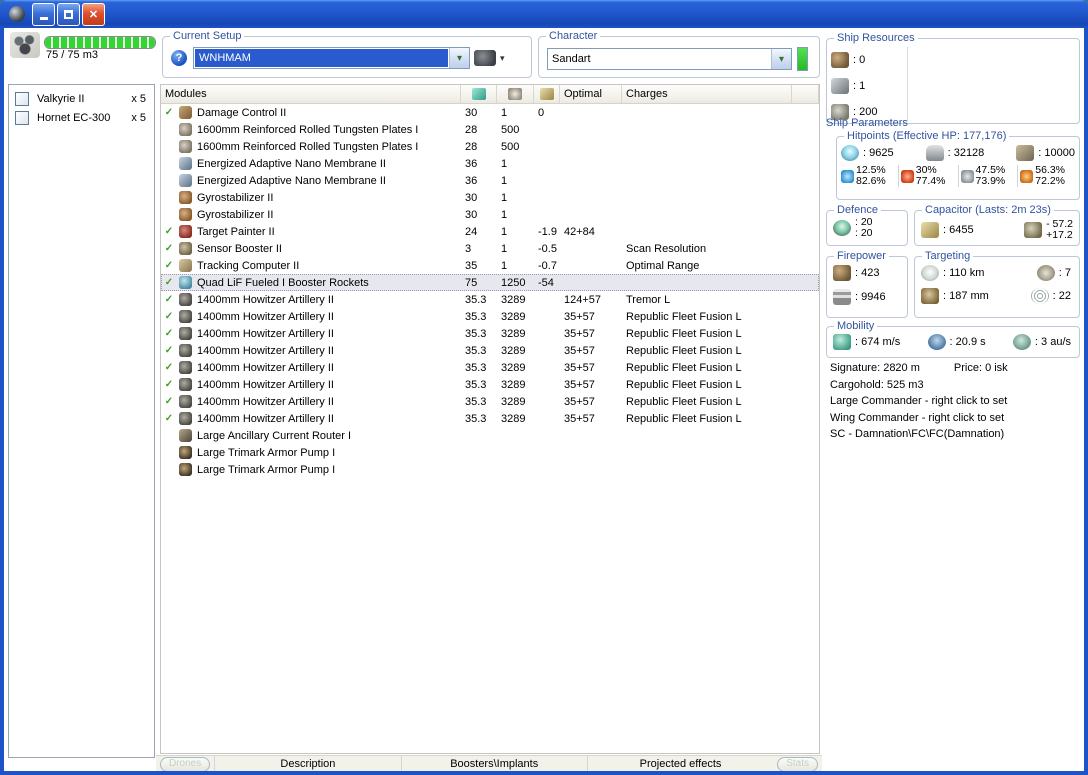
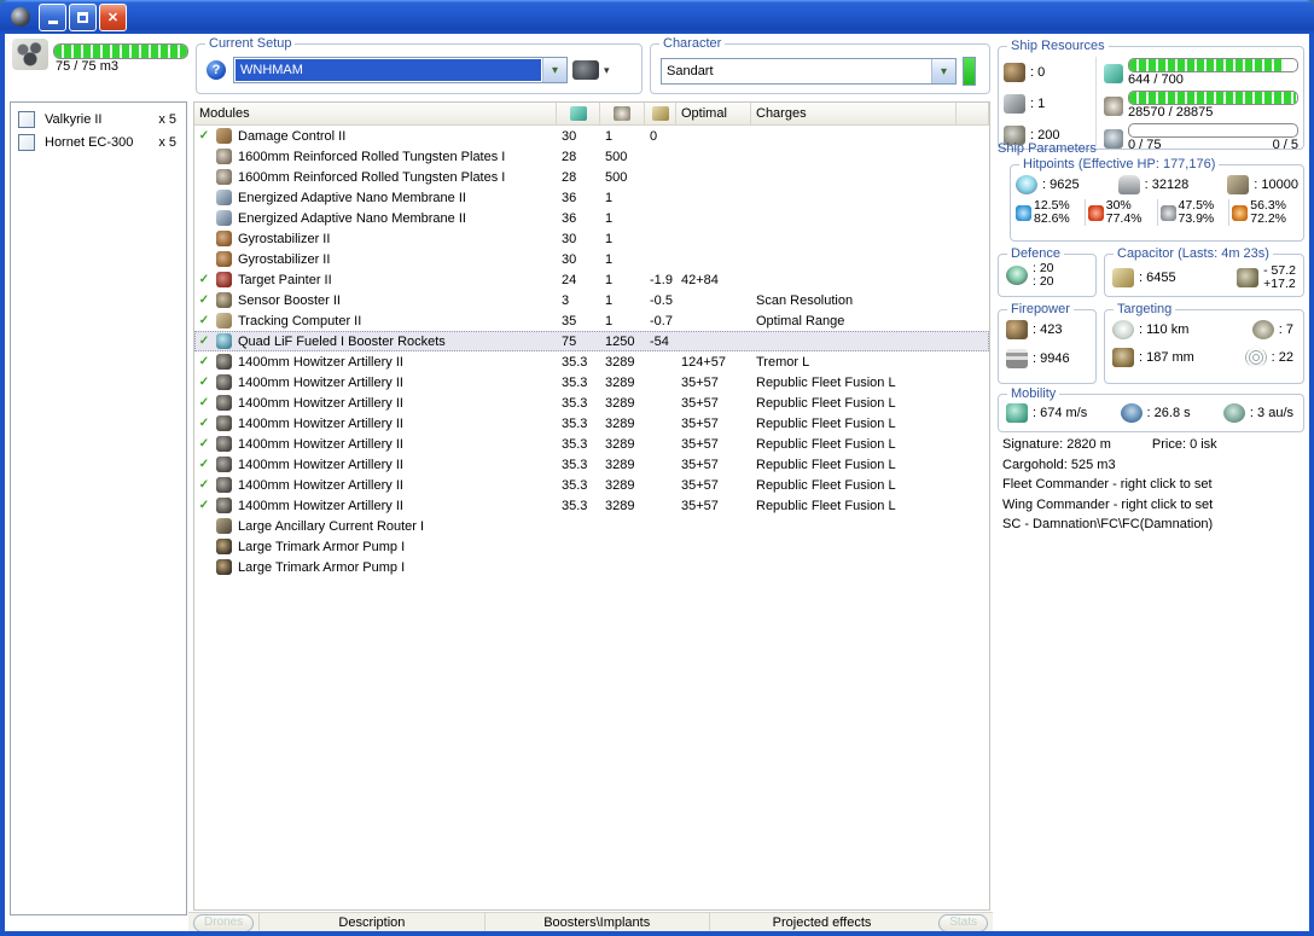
  ✕
  75 / 75 m3
  Valkyrie II
  x 5
  Hornet EC-300
  x 5
  Current Setup
  ?
  WNHMAM
  ▾
  ▾
  Character
  Sandart
  ▾
  Modules
  Optimal
  Charges
  ✓
  Damage Control II
  30
  1
  0
  1600mm Reinforced Rolled Tungsten Plates I
  28
  500
  1600mm Reinforced Rolled Tungsten Plates I
  28
  500
  Energized Adaptive Nano Membrane II
  36
  1
  Energized Adaptive Nano Membrane II
  36
  1
  Gyrostabilizer II
  30
  1
  Gyrostabilizer II
  30
  1
  ✓
  Target Painter II
  24
  1
  -1.9
  42+84
  ✓
  Sensor Booster II
  3
  1
  -0.5
  Scan Resolution
  ✓
  Tracking Computer II
  35
  1
  -0.7
  Optimal Range
  ✓
  Quad LiF Fueled I Booster Rockets
  75
  1250
  -54
  ✓
  1400mm Howitzer Artillery II
  35.3
  3289
  124+57
  Tremor L
  ✓
  1400mm Howitzer Artillery II
  35.3
  3289
  35+57
  Republic Fleet Fusion L
  ✓
  1400mm Howitzer Artillery II
  35.3
  3289
  35+57
  Republic Fleet Fusion L
  ✓
  1400mm Howitzer Artillery II
  35.3
  3289
  35+57
  Republic Fleet Fusion L
  ✓
  1400mm Howitzer Artillery II
  35.3
  3289
  35+57
  Republic Fleet Fusion L
  ✓
  1400mm Howitzer Artillery II
  35.3
  3289
  35+57
  Republic Fleet Fusion L
  ✓
  1400mm Howitzer Artillery II
  35.3
  3289
  35+57
  Republic Fleet Fusion L
  ✓
  1400mm Howitzer Artillery II
  35.3
  3289
  35+57
  Republic Fleet Fusion L
  Large Ancillary Current Router I
  Large Trimark Armor Pump I
  Large Trimark Armor Pump I
  Drones
  Description
  Boosters\Implants
  Projected effects
  Stats
  Ship Resources
  : 0
  : 1
  : 200
+ 644 / 700
+ 28570 / 28875
+ 0 / 75
+ 0 / 5
  Ship Parameters
  Hitpoints (Effective HP: 177,176)
  : 9625
  : 32128
  : 10000
  12.5%
  82.6%
  30%
  77.4%
  47.5%
  73.9%
  56.3%
  72.2%
  Defence
  : 20
  : 20
- Capacitor (Lasts: 2m 23s)
+ Capacitor (Lasts: 4m 23s)
  : 6455
  - 57.2
  +17.2
  Firepower
  : 423
  : 9946
  Targeting
  : 110 km
  : 7
  : 187 mm
  : 22
  Mobility
  : 674 m/s
- : 20.9 s
+ : 26.8 s
  : 3 au/s
  Signature: 2820 m Price: 0 isk
  Cargohold: 525 m3
- Large Commander - right click to set
+ Fleet Commander - right click to set
  Wing Commander - right click to set
  SC - Damnation\FC\FC(Damnation)
